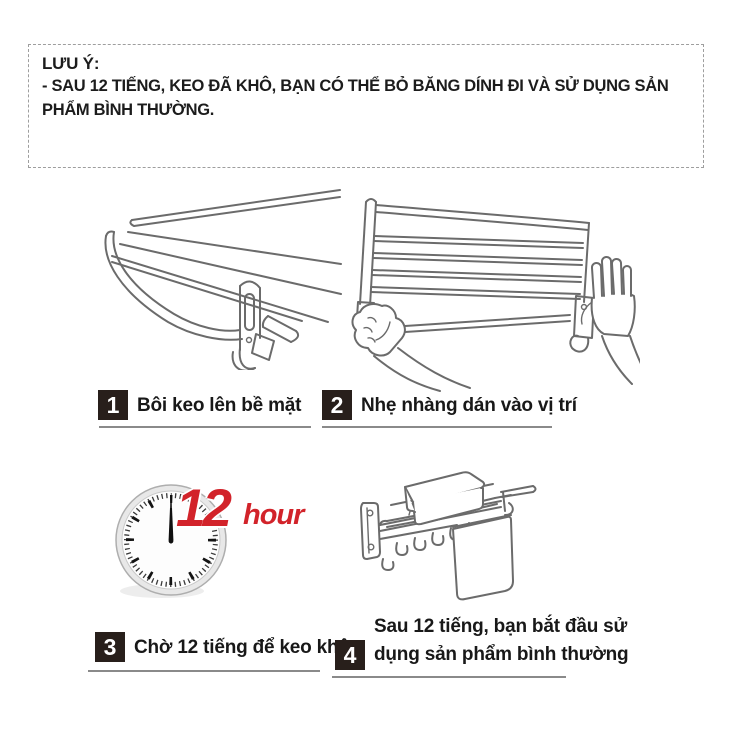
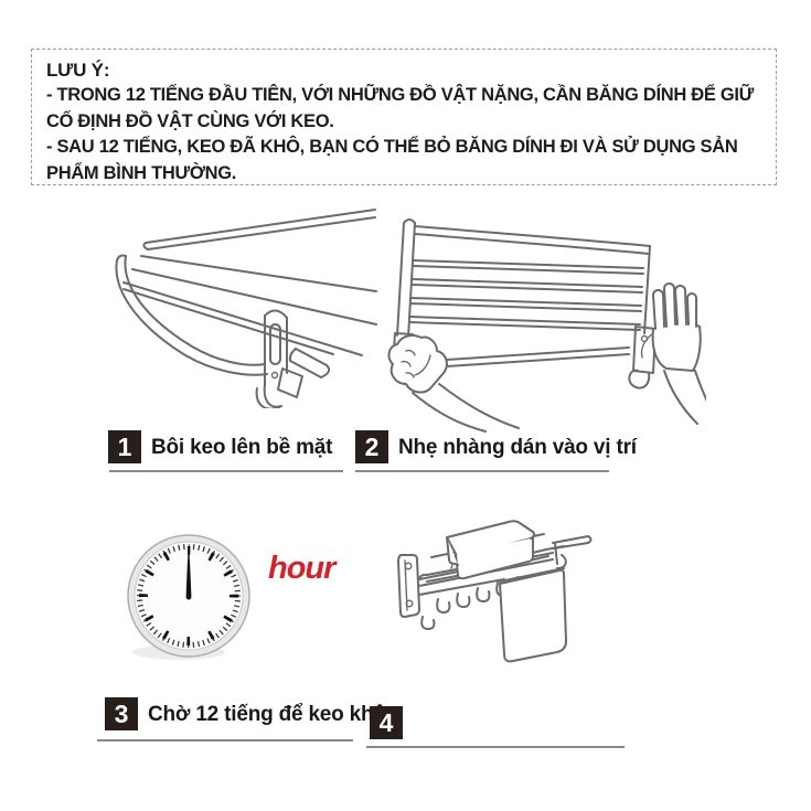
  LƯU Ý:
+ - TRONG 12 TIẾNG ĐẦU TIÊN, VỚI NHỮNG ĐỒ VẬT NẶNG, CẦN BĂNG DÍNH ĐỂ GIỮ CỐ ĐỊNH ĐỒ VẬT CÙNG VỚI KEO.
  - SAU 12 TIẾNG, KEO ĐÃ KHÔ, BẠN CÓ THỂ BỎ BĂNG DÍNH ĐI VÀ SỬ DỤNG SẢN PHẨM BÌNH THƯỜNG.
  1
  Bôi keo lên bề mặt
  2
  Nhẹ nhàng dán vào vị trí
- 12
  hour
  3
  Chờ 12 tiếng để keo kh
  4
- Sau 12 tiếng, bạn bắt đầu sử dụng sản phẩm bình thường
